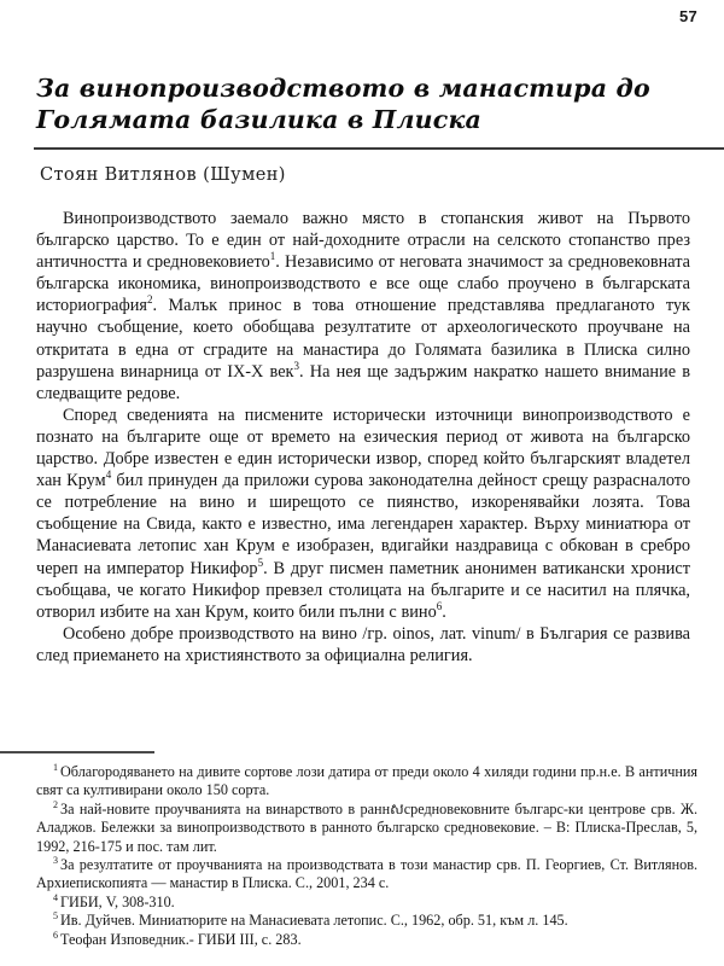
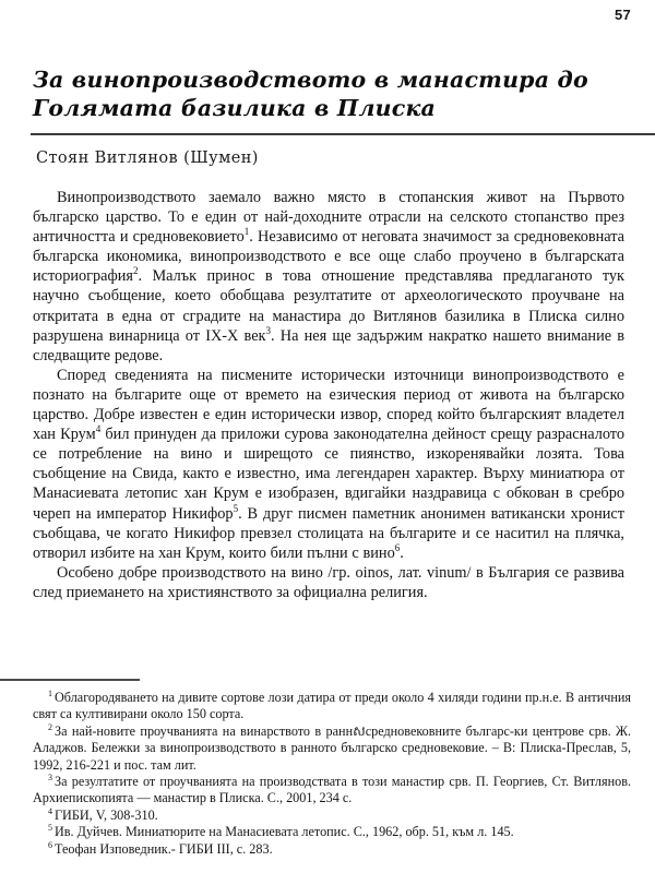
  57
  За винопроизводството в манастира до
  Голямата базилика в Плиска
  Стоян Витлянов (Шумен)
- Винопроизводството заемало важно място в стопанския живот на Първото българско царство. То е един от най-доходните отрасли на селското стопанство през античността и средновековието1. Независимо от неговата значимост за средновековната българска икономика, винопроизводството е все още слабо проучено в българската историография2. Малък принос в това отношение представлява предлаганото тук научно съобщение, което обобщава резултатите от археологическото проучване на откритата в една от сградите на манастира до Голямата базилика в Плиска силно разрушена винарница от IX-X век3. На нея ще задържим накратко нашето внимание в следващите редове.
+ Винопроизводството заемало важно място в стопанския живот на Първото българско царство. То е един от най-доходните отрасли на селското стопанство през античността и средновековието1. Независимо от неговата значимост за средновековната българска икономика, винопроизводството е все още слабо проучено в българската историография2. Малък принос в това отношение представлява предлаганото тук научно съобщение, което обобщава резултатите от археологическото проучване на откритата в една от сградите на манастира до Витлянов базилика в Плиска силно разрушена винарница от IX-X век3. На нея ще задържим накратко нашето внимание в следващите редове.
  Според сведенията на писмените исторически източници винопроизводството е познато на българите още от времето на езическия период от живота на българско царство. Добре известен е един исторически извор, според който българският владетел хан Крум4 бил принуден да приложи сурова законодателна дейност срещу разрасналото се потребление на вино и ширещото се пиянство, изкоренявайки лозята. Това съобщение на Свида, както е известно, има легендарен характер. Върху миниатюра от Манасиевата летопис хан Крум е изобразен, вдигайки наздравица с обкован в сребро череп на император Никифор5. В друг писмен паметник анонимен ватикански хронист съобщава, че когато Никифор превзел столицата на българите и се наситил на плячка, отворил избите на хан Крум, които били пълни с вино6.
  Особено добре производството на вино /гр. oinos, лат. vinum/ в България се развива след приемането на християнството за официална религия.
  1 Облагородяването на дивите сортове лози датира от преди около 4 хиляди години пр.н.е. В античния свят са култивирани около 150 сорта.
- 2 За най-новите проучванията на винарството в раннសсредновековните българс-ки центрове срв. Ж. Аладжов. Бележки за винопроизводството в ранното българско средновековие. – В: Плиска-Преслав, 5, 1992, 216-175 и пос. там лит.
+ 2 За най-новите проучванията на винарството в раннសсредновековните българс-ки центрове срв. Ж. Аладжов. Бележки за винопроизводството в ранното българско средновековие. – В: Плиска-Преслав, 5, 1992, 216-221 и пос. там лит.
  3 За резултатите от проучванията на производствата в този манастир срв. П. Георгиев, Ст. Витлянов. Архиепископията — манастир в Плиска. С., 2001, 234 с.
  4 ГИБИ, V, 308-310.
  5 Ив. Дуйчев. Миниатюрите на Манасиевата летопис. С., 1962, обр. 51, към л. 145.
  6 Теофан Изповедник.- ГИБИ III, с. 283.
